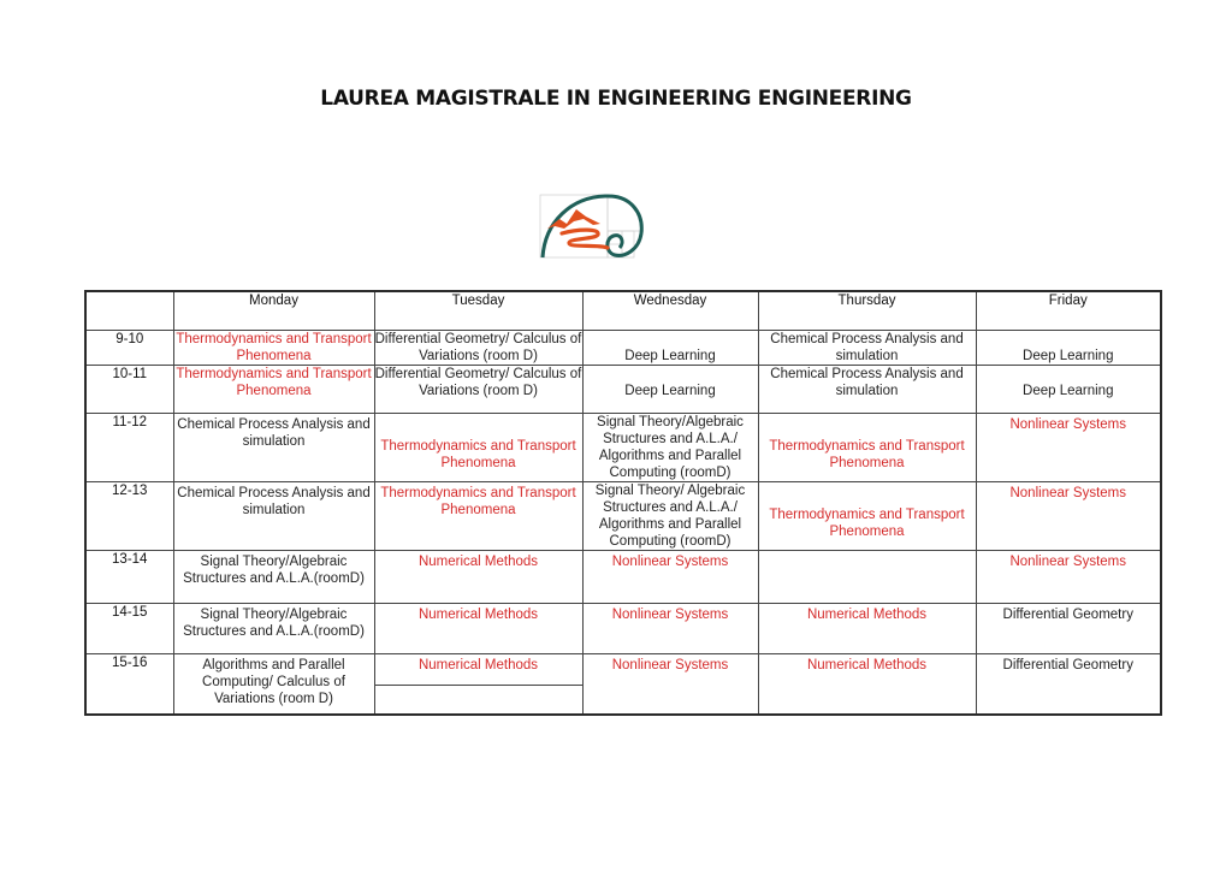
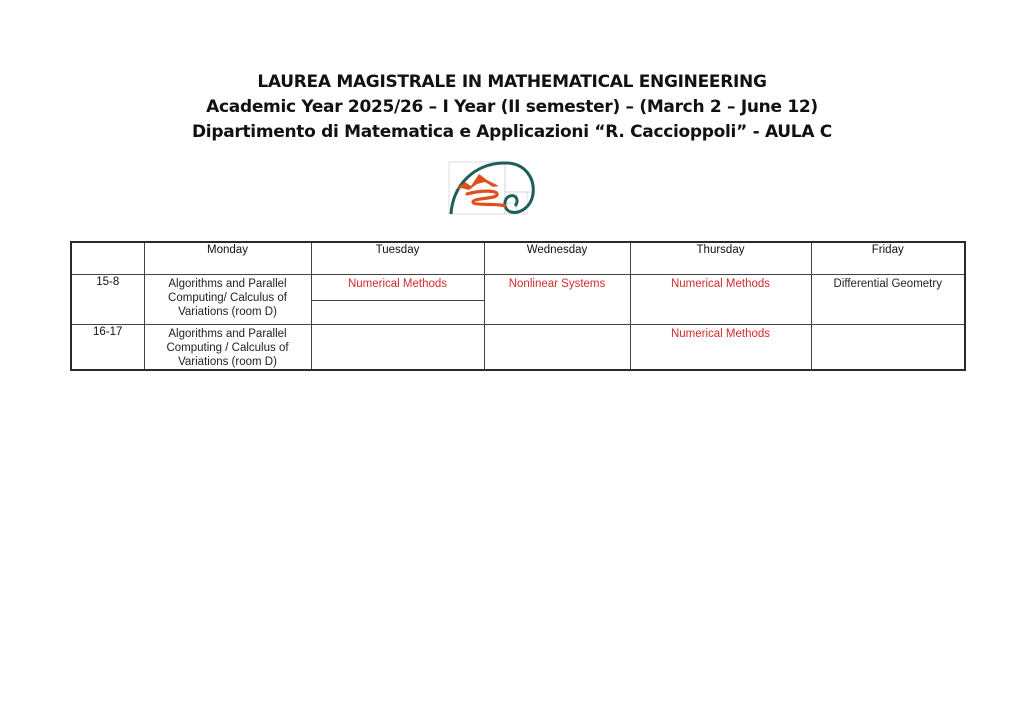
- LAUREA MAGISTRALE IN ENGINEERING ENGINEERING
+ LAUREA MAGISTRALE IN MATHEMATICAL ENGINEERING
+ Academic Year 2025/26 – I Year (II semester) – (March 2 – June 12)
+ Dipartimento di Matematica e Applicazioni “R. Caccioppoli” - AULA C
  	Monday	Tuesday	Wednesday	Thursday	Friday
- 9-10	Thermodynamics and Transport Phenomena	Differential Geometry/ Calculus of Variations (room D)	Deep Learning	Chemical Process Analysis and simulation	Deep Learning
- 10-11	Thermodynamics and Transport Phenomena	Differential Geometry/ Calculus of Variations (room D)	Deep Learning	Chemical Process Analysis and simulation	Deep Learning
- 11-12	Chemical Process Analysis and simulation	Thermodynamics and Transport Phenomena	Signal Theory/Algebraic Structures and A.L.A./ Algorithms and Parallel Computing (roomD)	Thermodynamics and Transport Phenomena	Nonlinear Systems
- 12-13	Chemical Process Analysis and simulation	Thermodynamics and Transport Phenomena	Signal Theory/ Algebraic Structures and A.L.A./ Algorithms and Parallel Computing (roomD)	Thermodynamics and Transport Phenomena	Nonlinear Systems
- 13-14	Signal Theory/Algebraic Structures and A.L.A.(roomD)	Numerical Methods	Nonlinear Systems		Nonlinear Systems
- 14-15	Signal Theory/Algebraic Structures and A.L.A.(roomD)	Numerical Methods	Nonlinear Systems	Numerical Methods	Differential Geometry
- 15-16	Algorithms and Parallel Computing/ Calculus of Variations (room D)	Numerical Methods	Nonlinear Systems	Numerical Methods	Differential Geometry
+ 15-8	Algorithms and Parallel Computing/ Calculus of Variations (room D)	Numerical Methods	Nonlinear Systems	Numerical Methods	Differential Geometry
+ 16-17	Algorithms and Parallel Computing / Calculus of Variations (room D)			Numerical Methods
